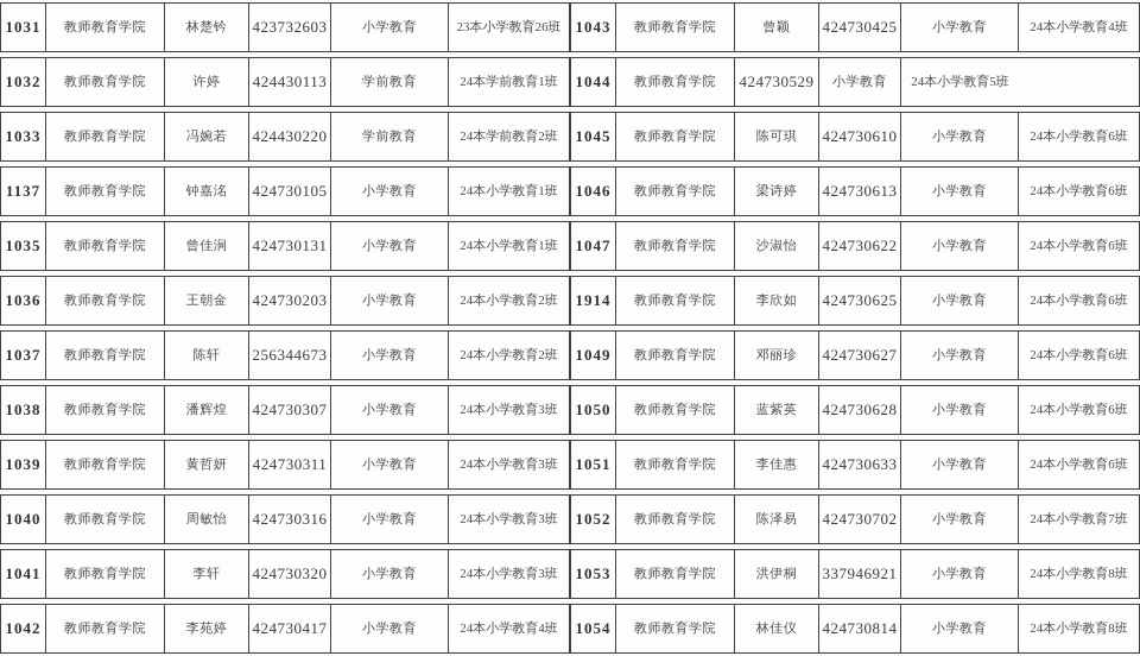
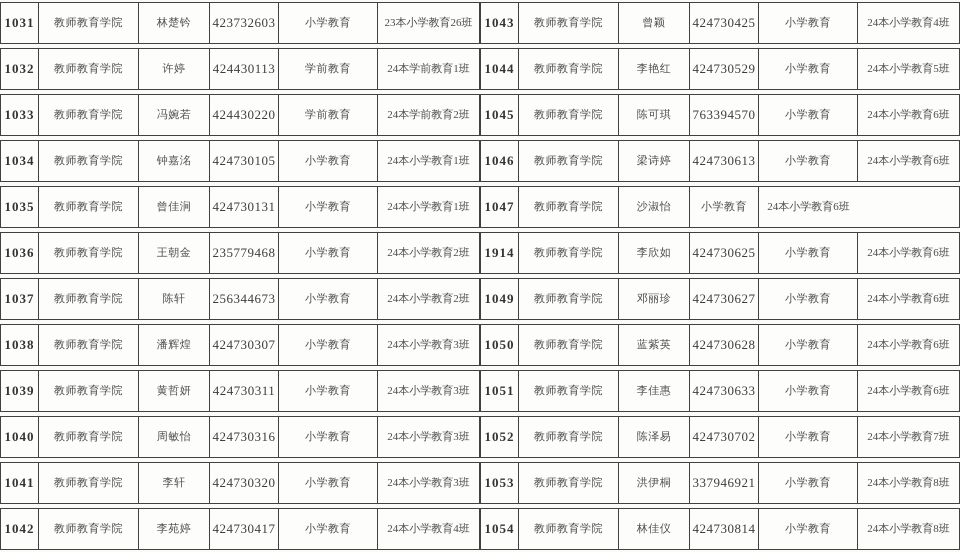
  1031
  教师教育学院
  林楚钤
  423732603
  小学教育
  23本小学教育26班
  1032
  教师教育学院
  许婷
  424430113
  学前教育
  24本学前教育1班
  1033
  教师教育学院
  冯婉若
  424430220
  学前教育
  24本学前教育2班
- 1137
+ 1034
  教师教育学院
  钟嘉洺
  424730105
  小学教育
  24本小学教育1班
  1035
  教师教育学院
  曾佳涧
  424730131
  小学教育
  24本小学教育1班
  1036
  教师教育学院
  王朝金
- 424730203
+ 235779468
  小学教育
  24本小学教育2班
  1037
  教师教育学院
  陈轩
  256344673
  小学教育
  24本小学教育2班
  1038
  教师教育学院
  潘辉煌
  424730307
  小学教育
  24本小学教育3班
  1039
  教师教育学院
  黄哲妍
  424730311
  小学教育
  24本小学教育3班
  1040
  教师教育学院
  周敏怡
  424730316
  小学教育
  24本小学教育3班
  1041
  教师教育学院
  李轩
  424730320
  小学教育
  24本小学教育3班
  1042
  教师教育学院
  李苑婷
  424730417
  小学教育
  24本小学教育4班
  1043
  教师教育学院
  曾颖
  424730425
  小学教育
  24本小学教育4班
  1044
  教师教育学院
+ 李艳红
  424730529
  小学教育
  24本小学教育5班
  1045
  教师教育学院
  陈可琪
- 424730610
+ 763394570
  小学教育
  24本小学教育6班
  1046
  教师教育学院
  梁诗婷
  424730613
  小学教育
  24本小学教育6班
  1047
  教师教育学院
  沙淑怡
- 424730622
  小学教育
  24本小学教育6班
  1914
  教师教育学院
  李欣如
  424730625
  小学教育
  24本小学教育6班
  1049
  教师教育学院
  邓丽珍
  424730627
  小学教育
  24本小学教育6班
  1050
  教师教育学院
  蓝紫英
  424730628
  小学教育
  24本小学教育6班
  1051
  教师教育学院
  李佳惠
  424730633
  小学教育
  24本小学教育6班
  1052
  教师教育学院
  陈泽易
  424730702
  小学教育
  24本小学教育7班
  1053
  教师教育学院
  洪伊桐
  337946921
  小学教育
  24本小学教育8班
  1054
  教师教育学院
  林佳仪
  424730814
  小学教育
  24本小学教育8班
